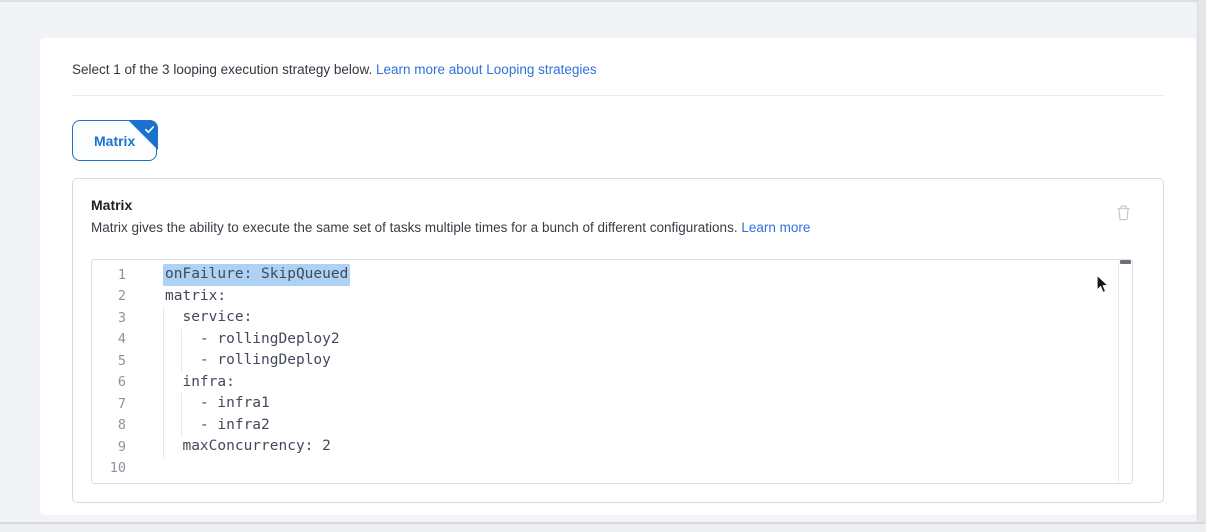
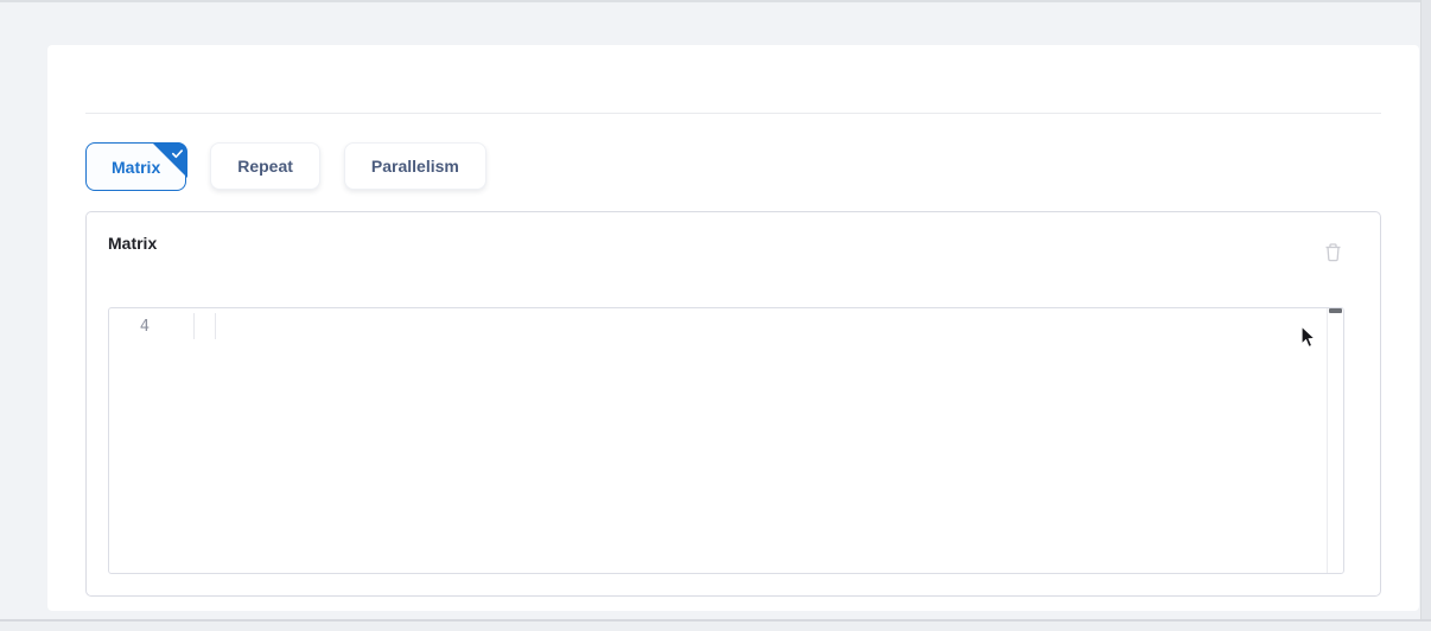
- Select 1 of the 3 looping execution strategy below. Learn more about Looping strategies
  Matrix
+ Repeat
+ Parallelism
  Matrix
- Matrix gives the ability to execute the same set of tasks multiple times for a bunch of different configurations. Learn more
- 1
- onFailure: SkipQueued
- 2
- matrix:
- 3
- service:
  4
- - rollingDeploy2
- 5
- - rollingDeploy
- 6
- infra:
- 7
- - infra1
- 8
- - infra2
- 9
- maxConcurrency: 2
- 10
